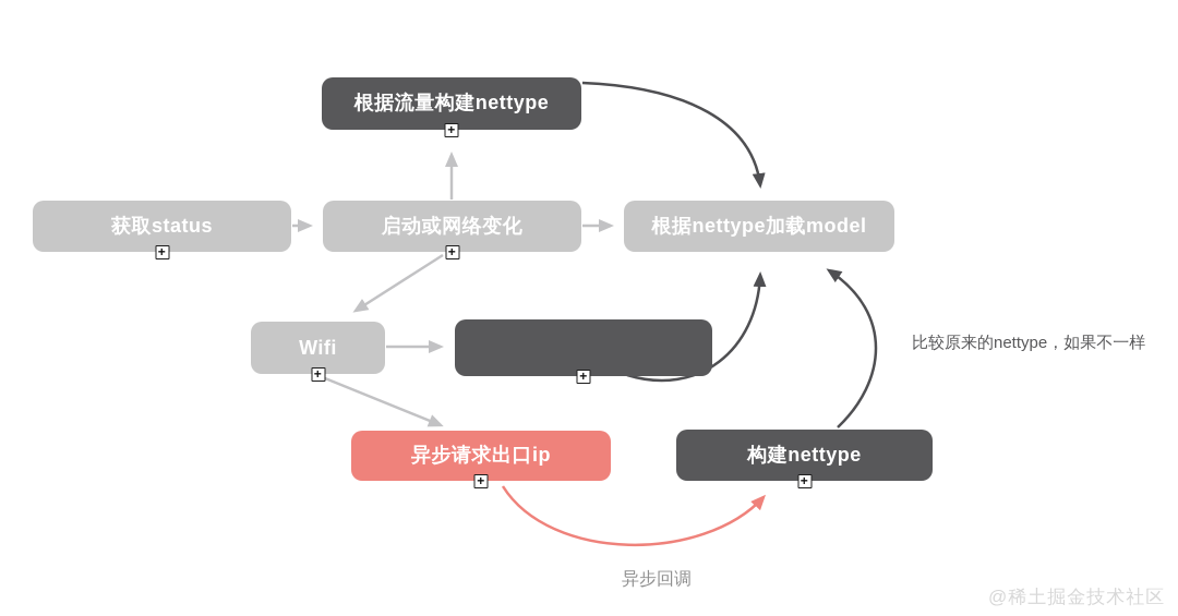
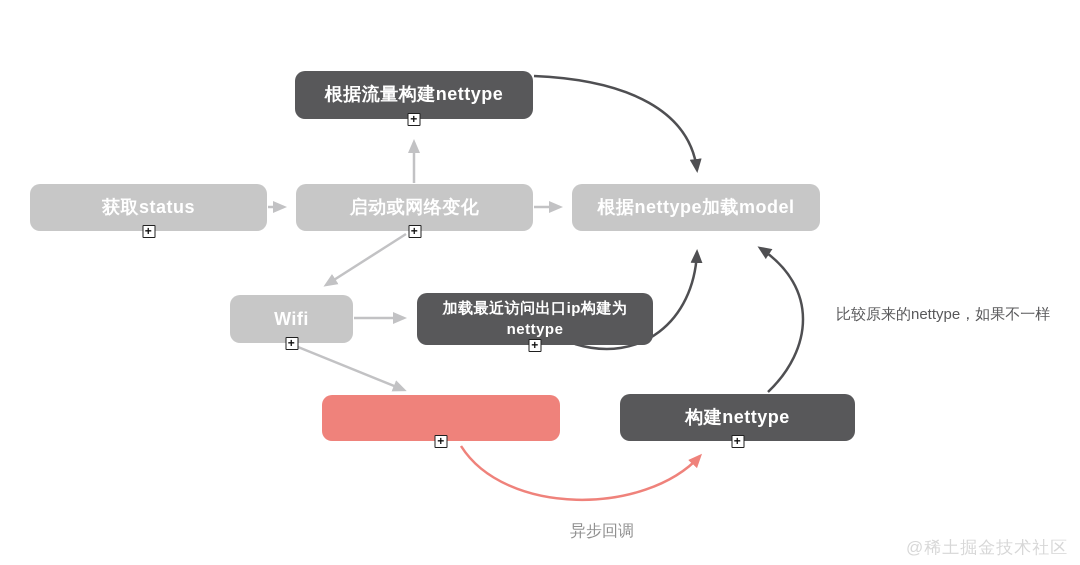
  根据流量构建nettype
  +
  获取status
  +
  启动或网络变化
  +
  根据nettype加载model
  Wifi
  +
+ 加载最近访问出口ip构建为
+ nettype
  +
- 异步请求出口ip
  +
  构建nettype
  +
  比较原来的nettype，如果不一样
  异步回调
  @稀土掘金技术社区
